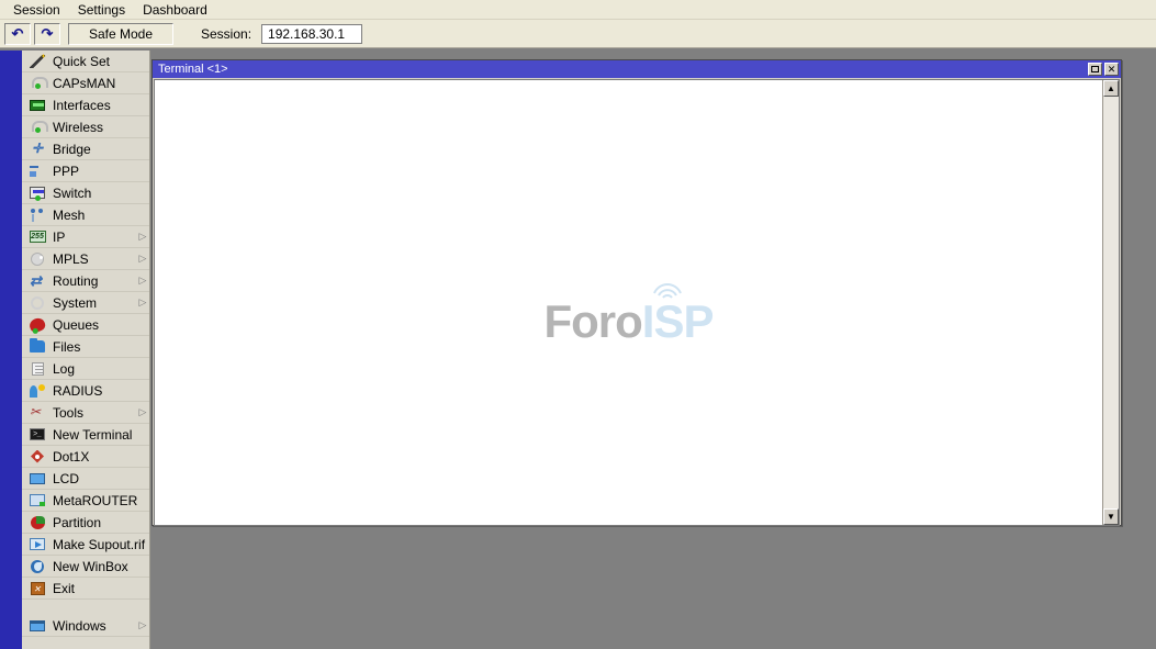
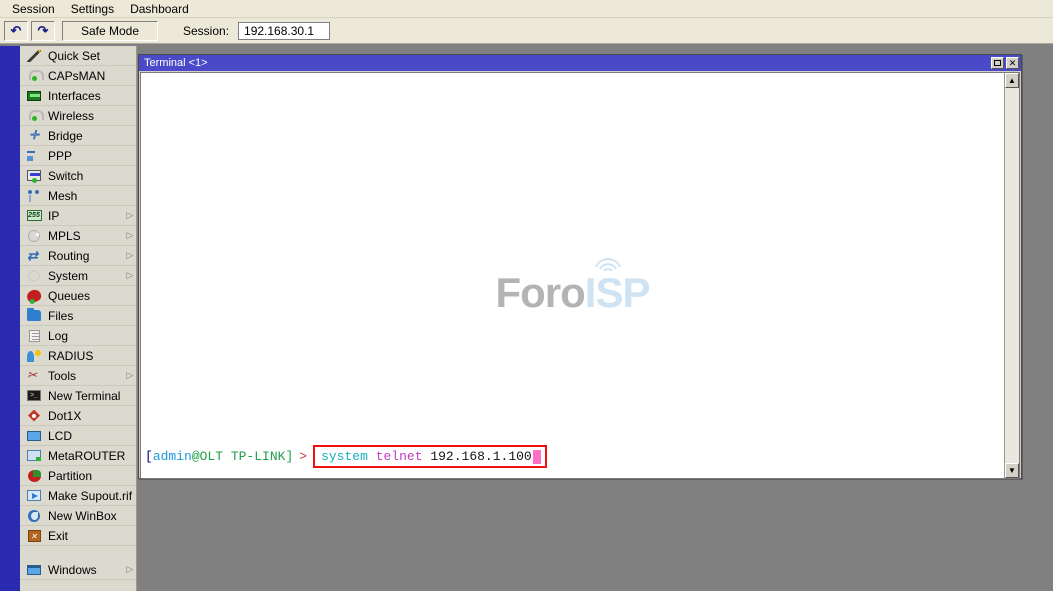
  Session
  Settings
  Dashboard
  ↶
  ↷
  Safe Mode
  Session:
  192.168.30.1
  Quick Set
  CAPsMAN
  Interfaces
  Wireless
  ✛
  Bridge
  PPP
  Switch
  Mesh
  IP
  ▷
  MPLS
  ▷
  ⇄
  Routing
  ▷
  System
  ▷
  Queues
  Files
  Log
  RADIUS
  ✂
  Tools
  ▷
  New Terminal
  Dot1X
  LCD
  MetaROUTER
  Partition
  Make Supout.rif
  New WinBox
  Exit
  Windows
  ▷
  Terminal <1>
  ✕
  Foro
  ISP
+ [
+ admin
+ @OLT TP-LINK]
+ >
+ system
+ telnet
+ 192.168.1.100
  ▲
  ▼
